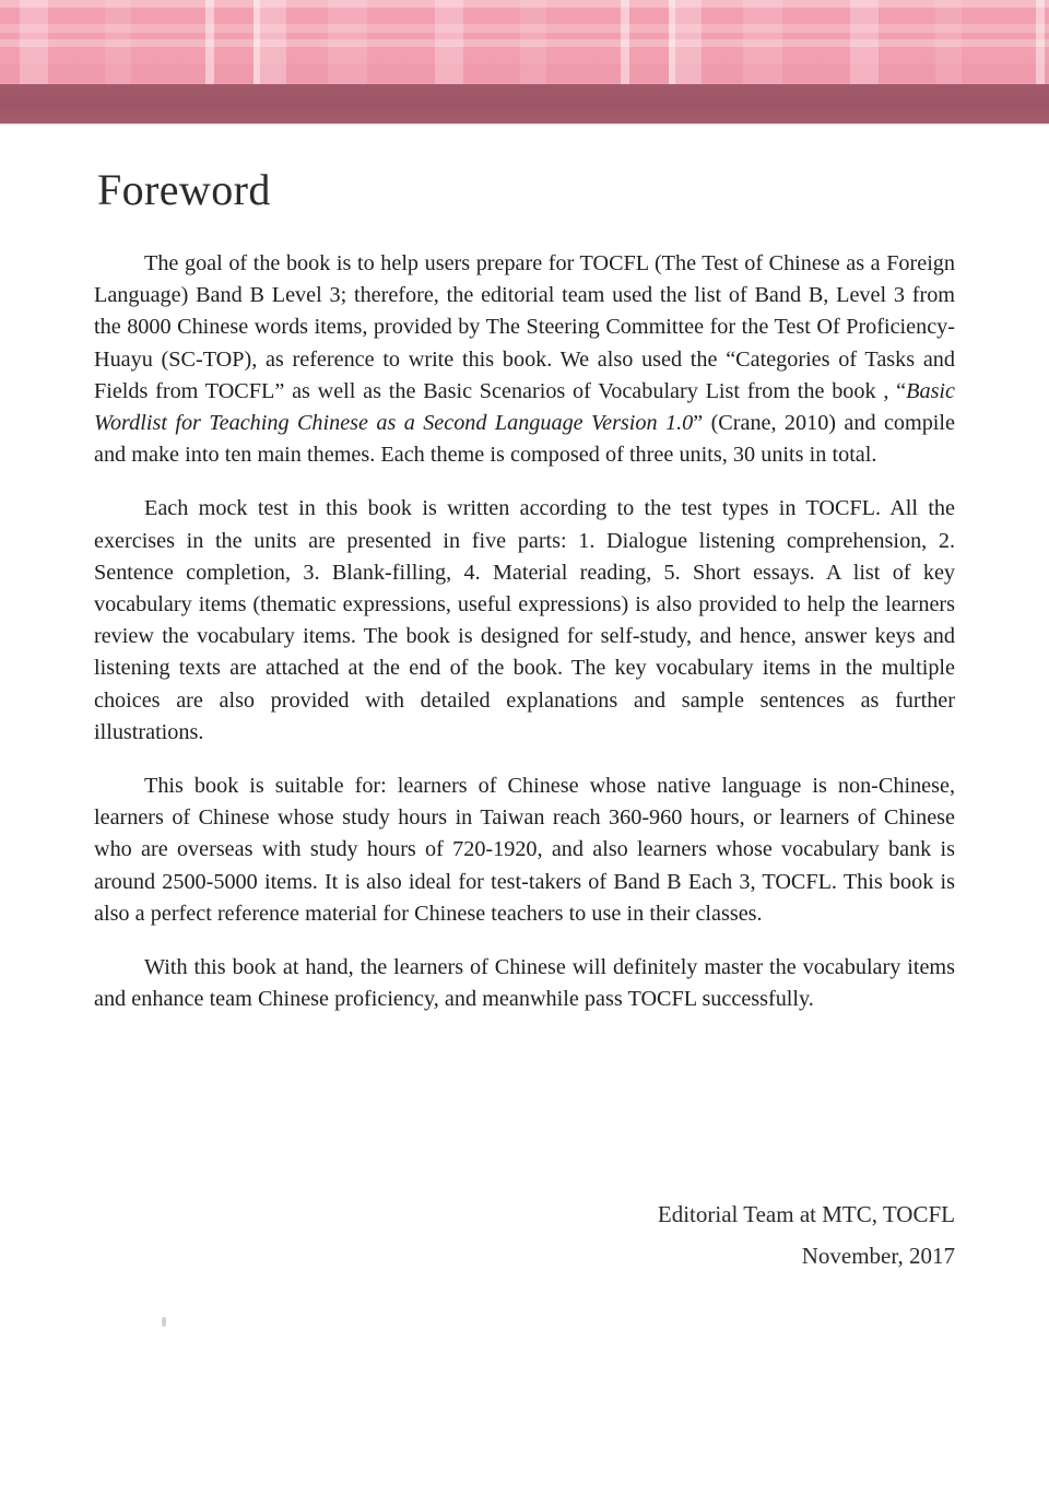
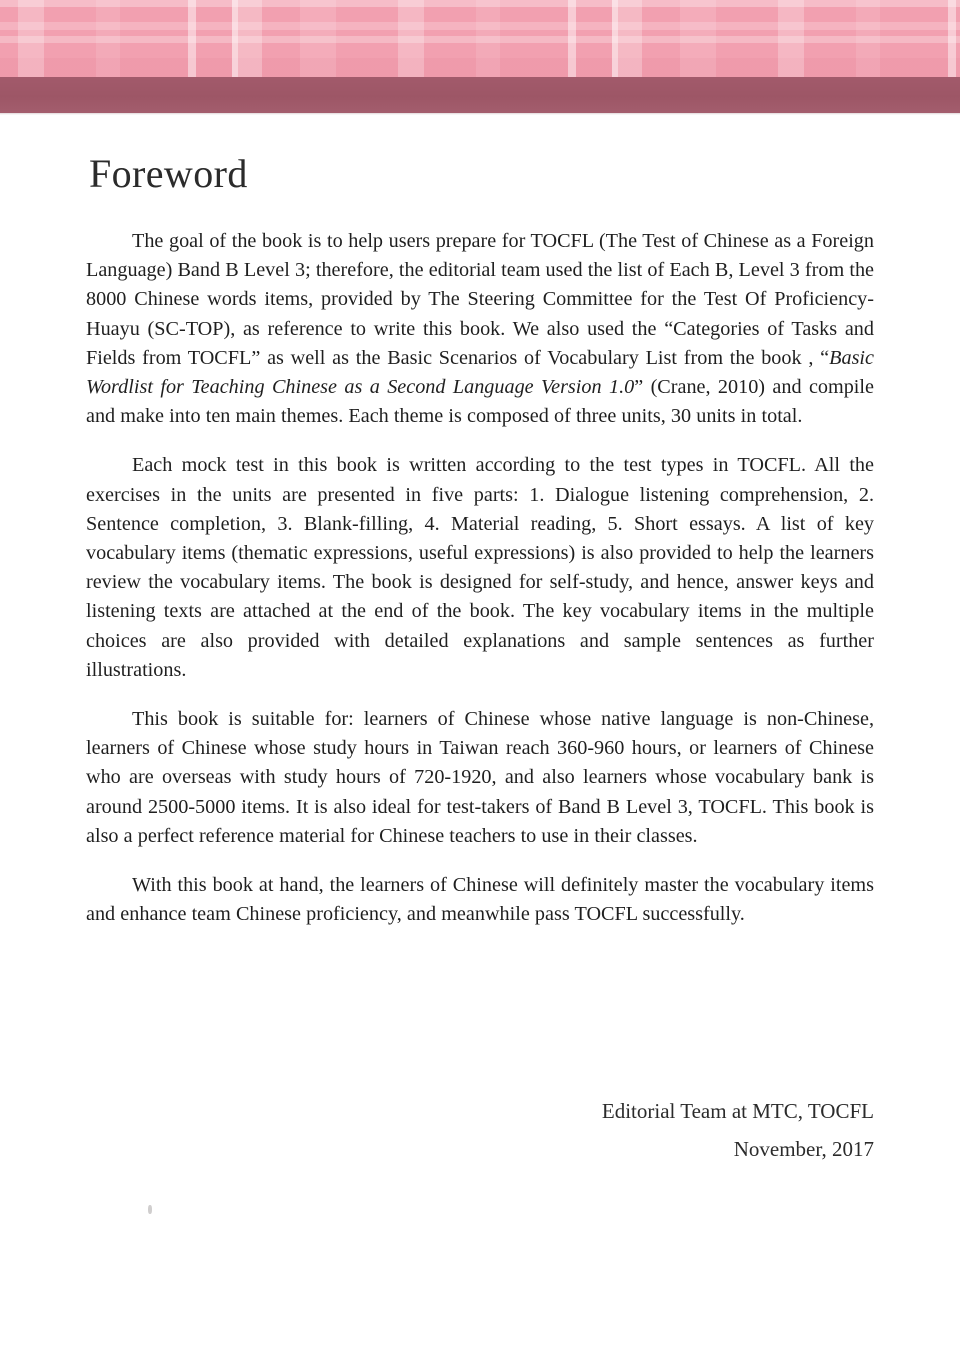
  Foreword
- The goal of the book is to help users prepare for TOCFL (The Test of Chinese as a Foreign Language) Band B Level 3; therefore, the editorial team used the list of Band B, Level 3 from the 8000 Chinese words items, provided by The Steering Committee for the Test Of Proficiency-Huayu (SC-TOP), as reference to write this book. We also used the “Categories of Tasks and Fields from TOCFL” as well as the Basic Scenarios of Vocabulary List from the book , “Basic Wordlist for Teaching Chinese as a Second Language Version 1.0” (Crane, 2010) and compile and make into ten main themes. Each theme is composed of three units, 30 units in total.
+ The goal of the book is to help users prepare for TOCFL (The Test of Chinese as a Foreign Language) Band B Level 3; therefore, the editorial team used the list of Each B, Level 3 from the 8000 Chinese words items, provided by The Steering Committee for the Test Of Proficiency-Huayu (SC-TOP), as reference to write this book. We also used the “Categories of Tasks and Fields from TOCFL” as well as the Basic Scenarios of Vocabulary List from the book , “Basic Wordlist for Teaching Chinese as a Second Language Version 1.0” (Crane, 2010) and compile and make into ten main themes. Each theme is composed of three units, 30 units in total.
  Each mock test in this book is written according to the test types in TOCFL. All the exercises in the units are presented in five parts: 1. Dialogue listening comprehension, 2. Sentence completion, 3. Blank-filling, 4. Material reading, 5. Short essays. A list of key vocabulary items (thematic expressions, useful expressions) is also provided to help the learners review the vocabulary items. The book is designed for self-study, and hence, answer keys and listening texts are attached at the end of the book. The key vocabulary items in the multiple choices are also provided with detailed explanations and sample sentences as further illustrations.
- This book is suitable for: learners of Chinese whose native language is non-Chinese, learners of Chinese whose study hours in Taiwan reach 360-960 hours, or learners of Chinese who are overseas with study hours of 720-1920, and also learners whose vocabulary bank is around 2500-5000 items. It is also ideal for test-takers of Band B Each 3, TOCFL. This book is also a perfect reference material for Chinese teachers to use in their classes.
+ This book is suitable for: learners of Chinese whose native language is non-Chinese, learners of Chinese whose study hours in Taiwan reach 360-960 hours, or learners of Chinese who are overseas with study hours of 720-1920, and also learners whose vocabulary bank is around 2500-5000 items. It is also ideal for test-takers of Band B Level 3, TOCFL. This book is also a perfect reference material for Chinese teachers to use in their classes.
  With this book at hand, the learners of Chinese will definitely master the vocabulary items and enhance team Chinese proficiency, and meanwhile pass TOCFL successfully.
  Editorial Team at MTC, TOCFL
  November, 2017
